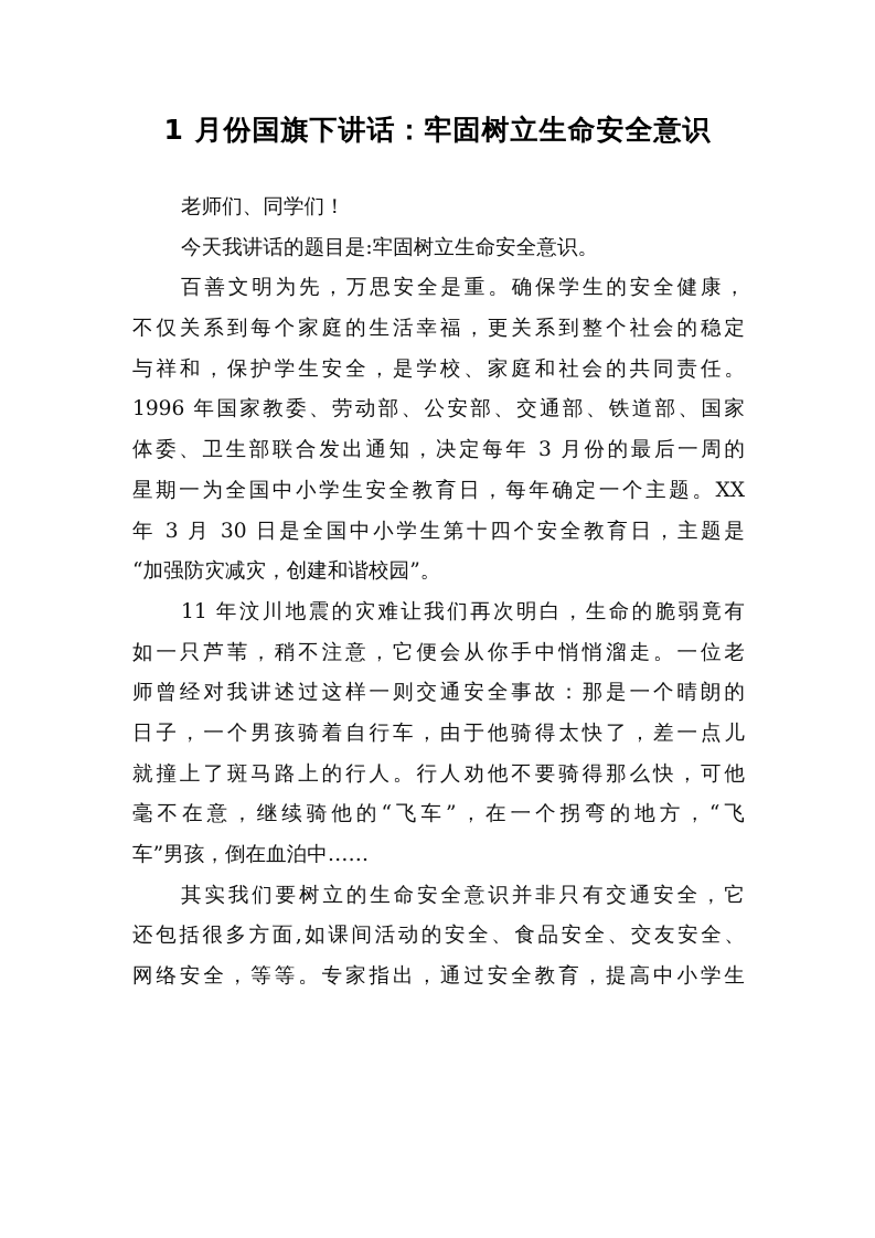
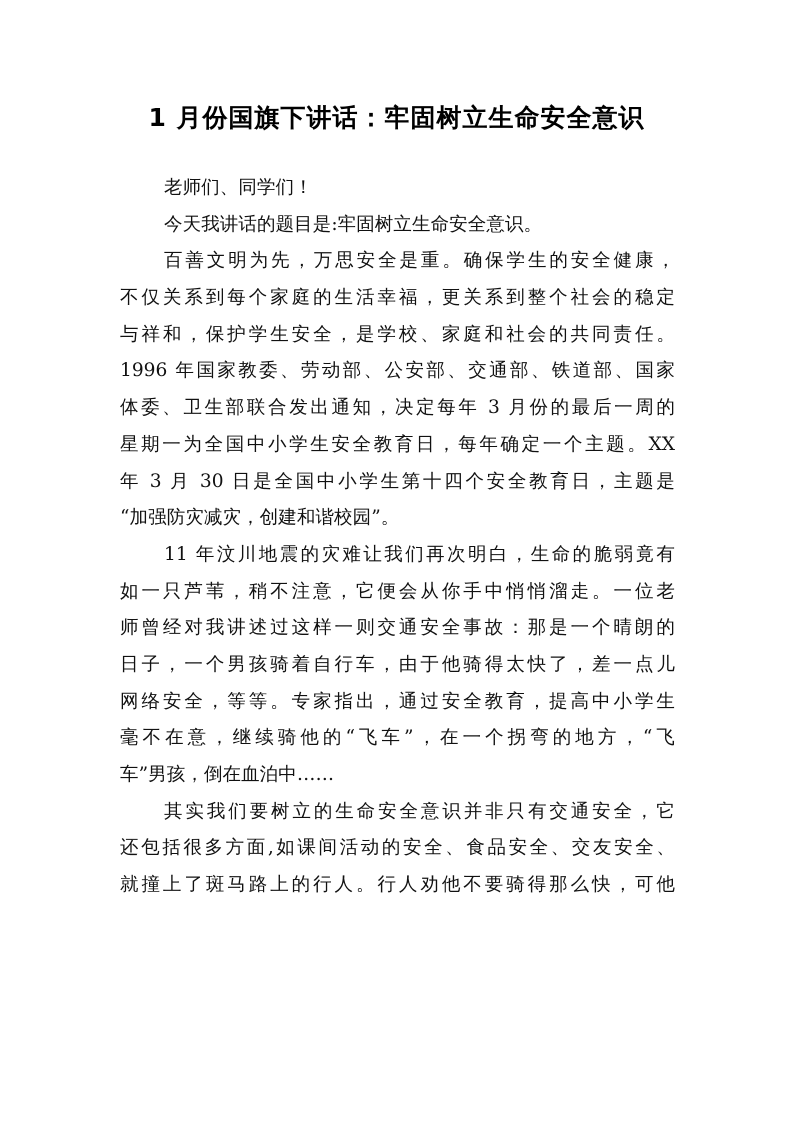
  1 月份国旗下讲话：牢固树立生命安全意识
  老师们、同学们！
  今天我讲话的题目是:牢固树立生命安全意识。
  百善文明为先，万思安全是重。确保学生的安全健康，
  不仅关系到每个家庭的生活幸福，更关系到整个社会的稳定
  与祥和，保护学生安全，是学校、家庭和社会的共同责任。
  1996 年国家教委、劳动部、公安部、交通部、铁道部、国家
  体委、卫生部联合发出通知，决定每年 3 月份的最后一周的
  星期一为全国中小学生安全教育日，每年确定一个主题。XX
  年 3 月 30 日是全国中小学生第十四个安全教育日，主题是
  “加强防灾减灾，创建和谐校园”。
  11 年汶川地震的灾难让我们再次明白，生命的脆弱竟有
  如一只芦苇，稍不注意，它便会从你手中悄悄溜走。一位老
  师曾经对我讲述过这样一则交通安全事故：那是一个晴朗的
  日子，一个男孩骑着自行车，由于他骑得太快了，差一点儿
- 就撞上了斑马路上的行人。行人劝他不要骑得那么快，可他
+ 网络安全，等等。专家指出，通过安全教育，提高中小学生
  毫不在意，继续骑他的“飞车”，在一个拐弯的地方，“飞
  车”男孩，倒在血泊中……
  其实我们要树立的生命安全意识并非只有交通安全，它
  还包括很多方面,如课间活动的安全、食品安全、交友安全、
- 网络安全，等等。专家指出，通过安全教育，提高中小学生
+ 就撞上了斑马路上的行人。行人劝他不要骑得那么快，可他
